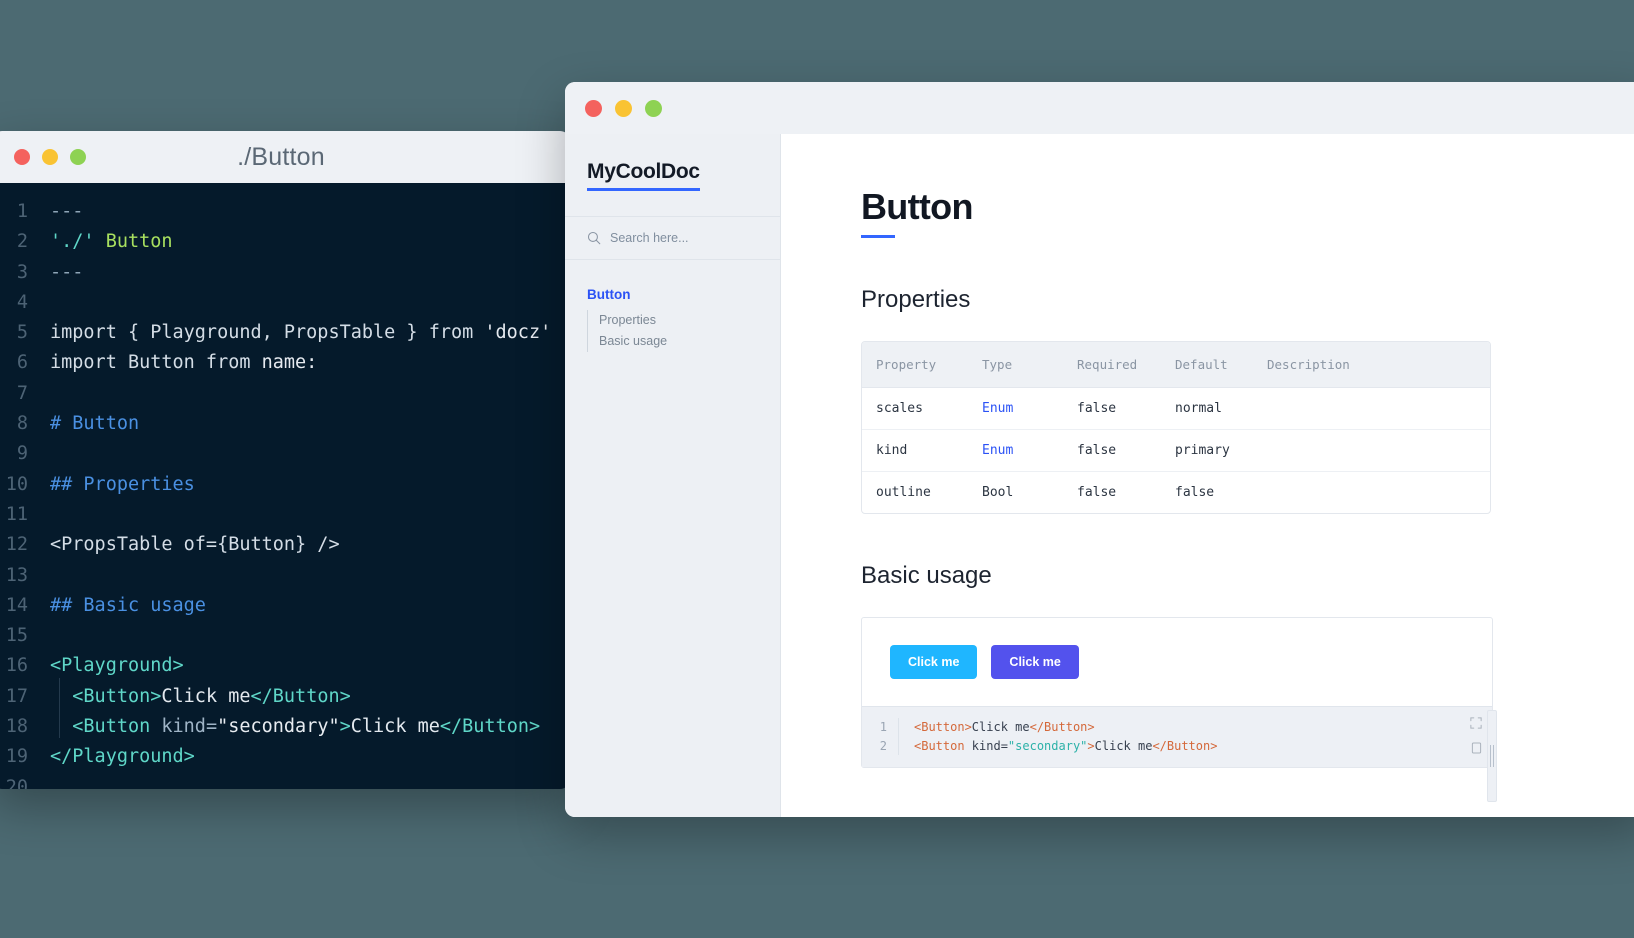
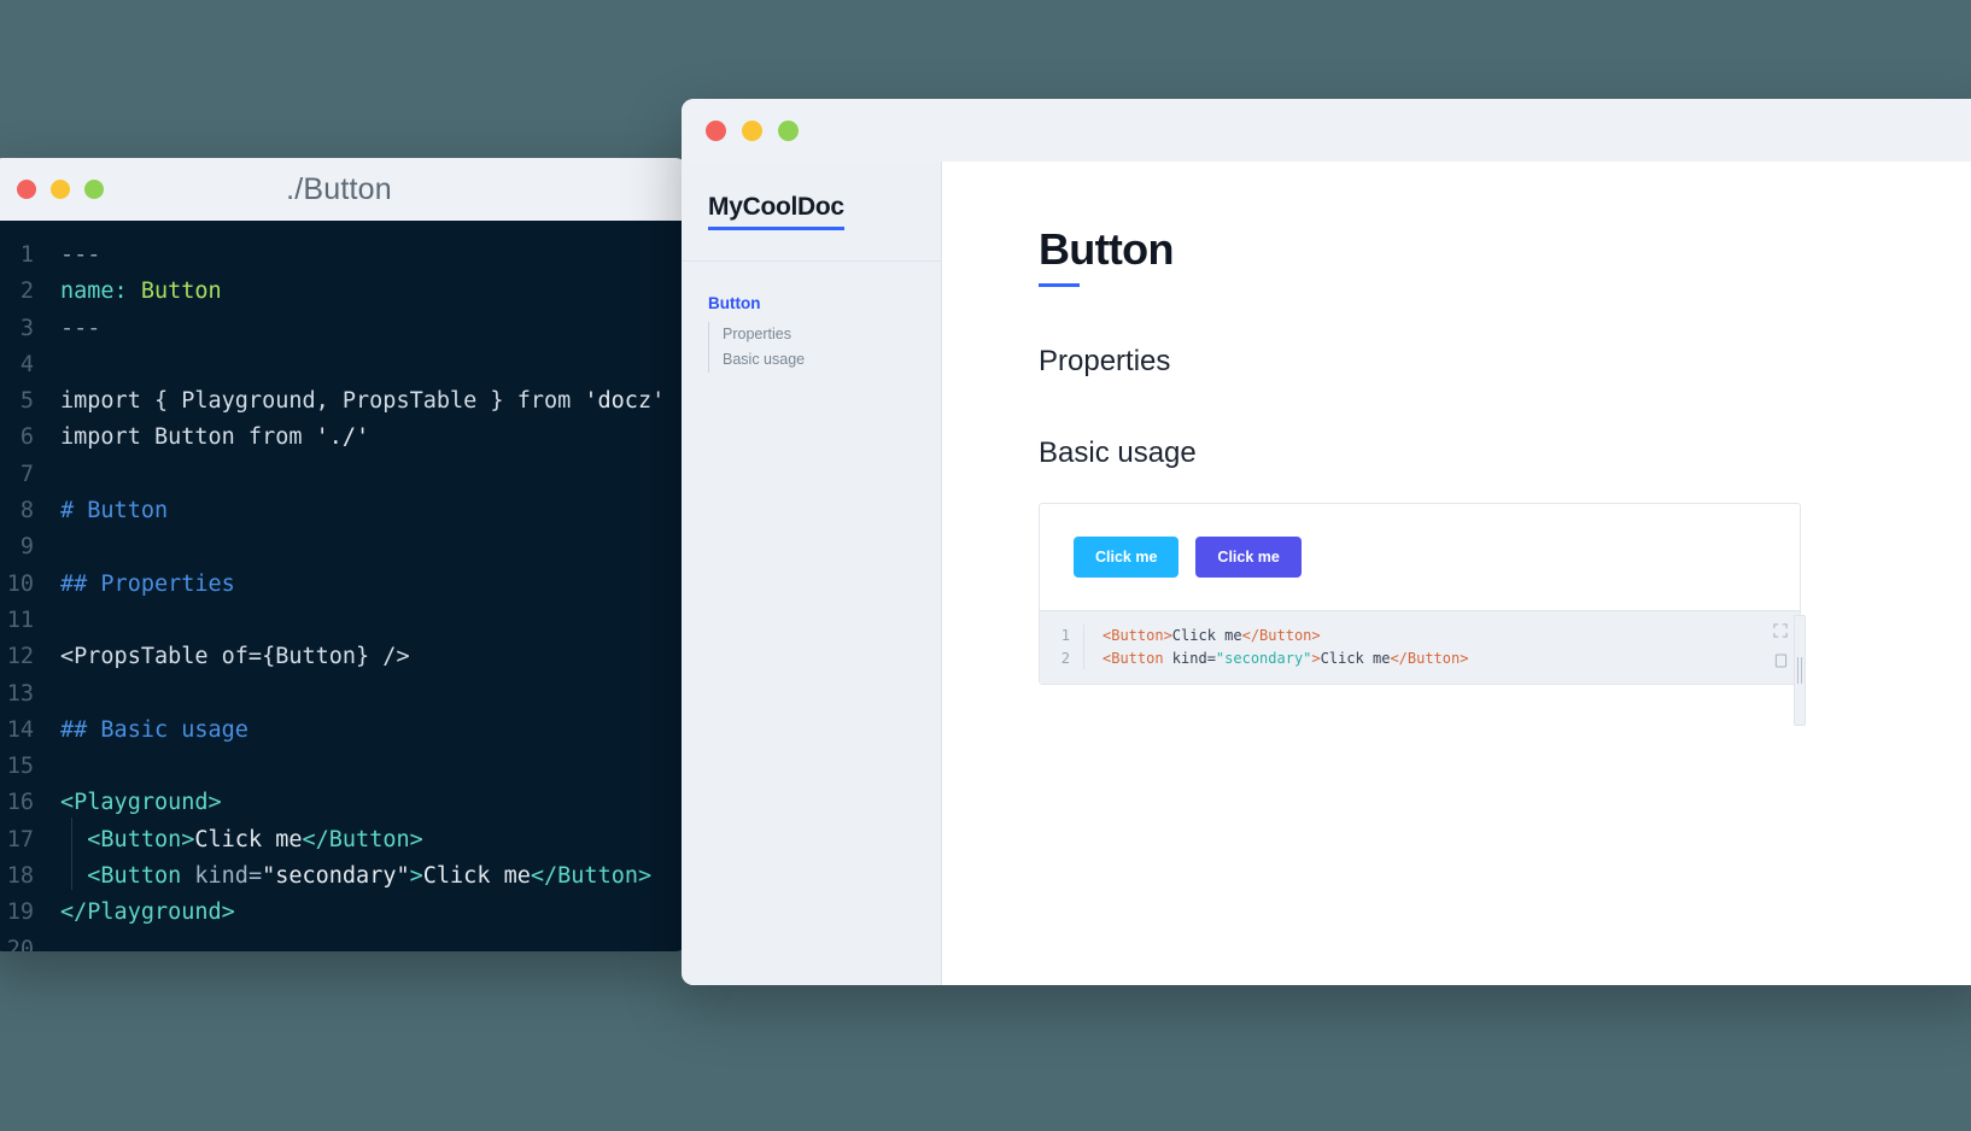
  ./Button
  1
  ---
  2
- './' Button
+ name: Button
  3
  ---
  4
  5
  import { Playground, PropsTable } from 'docz'
  6
- import Button from name:
+ import Button from './'
  7
  8
  # Button
  9
  10
  ## Properties
  11
  12
  <PropsTable of={Button} />
  13
  14
  ## Basic usage
  15
  16
  <Playground>
  17
  <Button>Click me</Button>
  18
  <Button kind="secondary">Click me</Button>
  19
  </Playground>
  20
  MyCoolDoc
- Search here...
  Button
  Properties
  Basic usage
  Button
  Properties
- Property	Type	Required	Default	Description
- scales	Enum	false	normal
- kind	Enum	false	primary
- outline	Bool	false	false
  Basic usage
  Click me
  Click me
  1
  <Button>Click me</Button>
  2
  <Button kind="secondary">Click me</Button>
